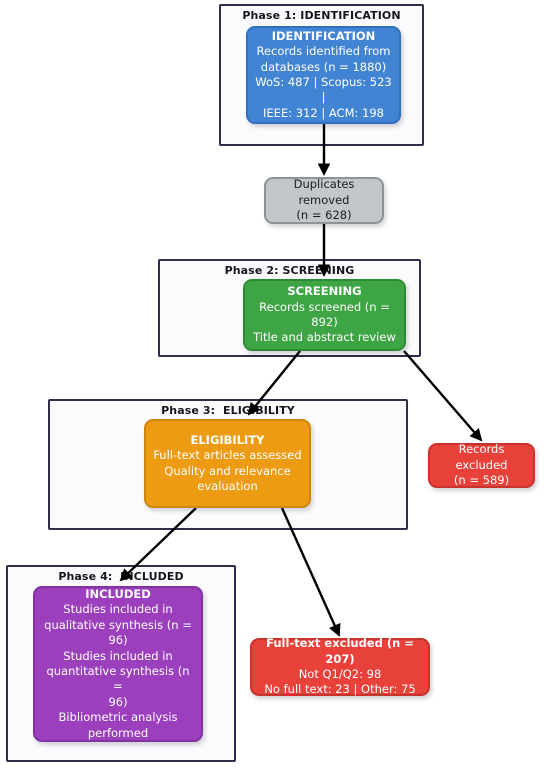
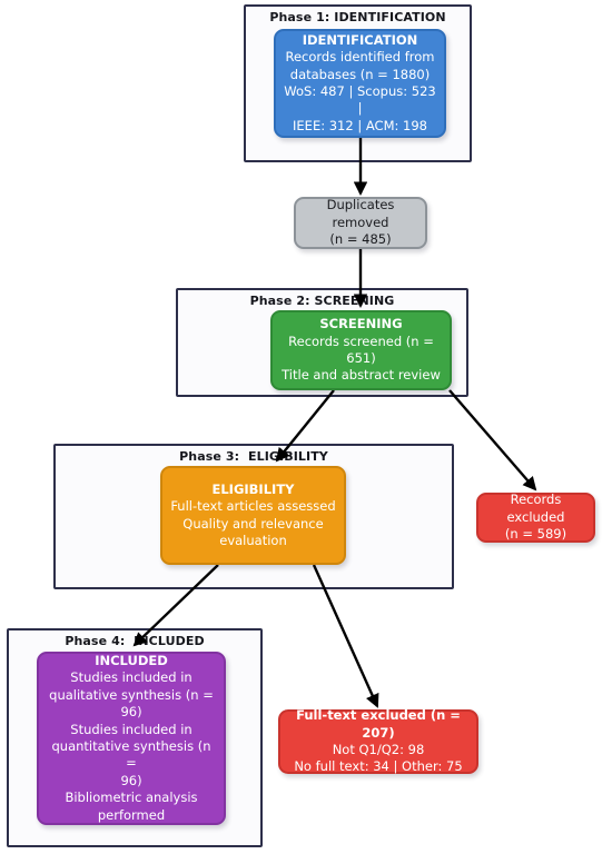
  Phase 1: IDENTIFICATION
  IDENTIFICATION
  Records identified from
  databases (n = 1880)
  WoS: 487 | Scopus: 523 |
  IEEE: 312 | ACM: 198
  Duplicates removed
- (n = 628)
+ (n = 485)
  Phase 2: SCREENING
  SCREENING
- Records screened (n = 892)
+ Records screened (n = 651)
  Title and abstract review
  Phase 3: ELIGBILITY
  ELIGIBILITY
  Full-text articles assessed
  Quality and relevance
  evaluation
  Records excluded
  (n = 589)
  Phase 4: INCLUDED
  INCLUDED
  Studies included in
  qualitative synthesis (n =
  96)
  Studies included in
  quantitative synthesis (n =
  96)
  Bibliometric analysis
  performed
  Full-text excluded (n = 207)
  Not Q1/Q2: 98
- No full text: 23 | Other: 75
+ No full text: 34 | Other: 75
